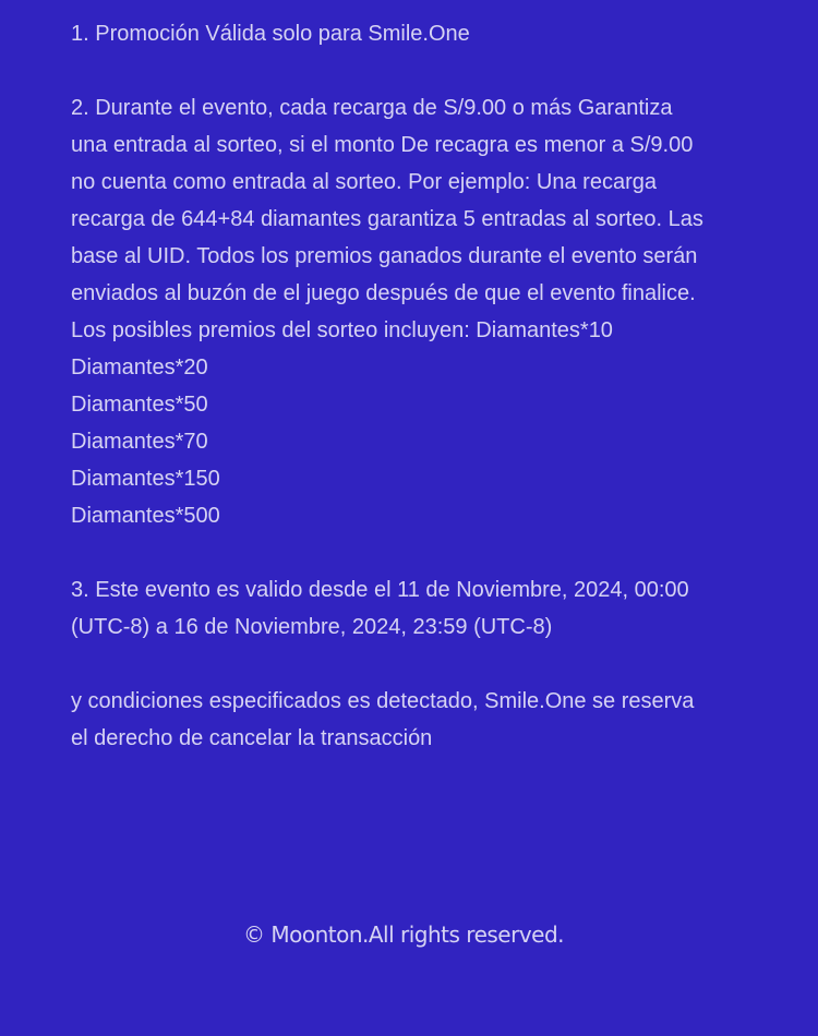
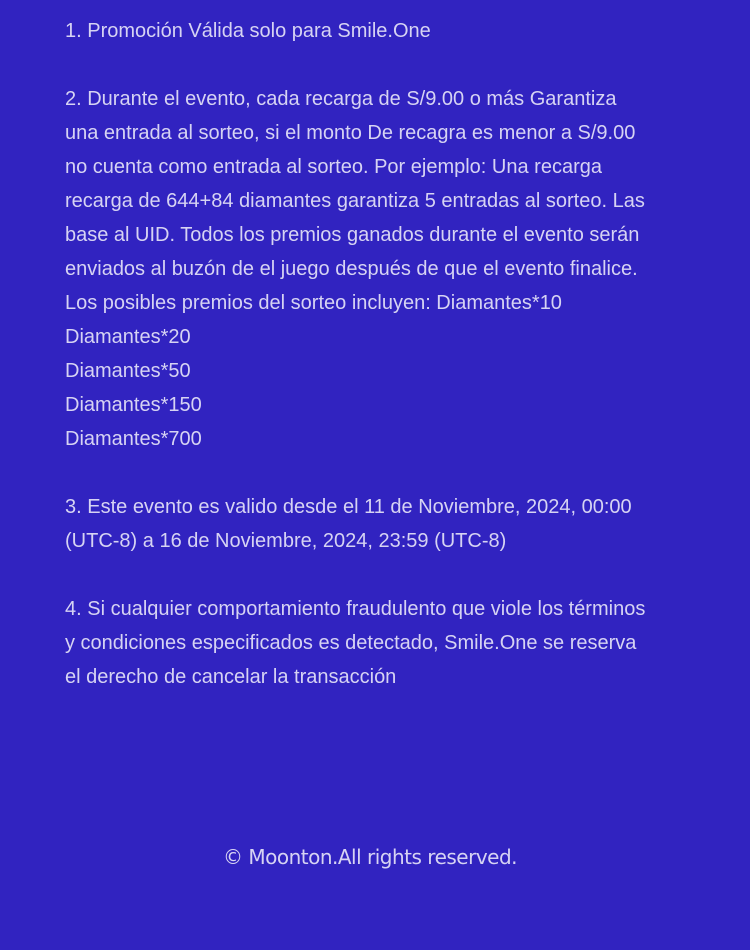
  1. Promoción Válida solo para Smile.One
  2. Durante el evento, cada recarga de S/9.00 o más Garantiza
  una entrada al sorteo, si el monto De recagra es menor a S/9.00
  no cuenta como entrada al sorteo. Por ejemplo: Una recarga
  recarga de 644+84 diamantes garantiza 5 entradas al sorteo. Las
  base al UID. Todos los premios ganados durante el evento serán
  enviados al buzón de el juego después de que el evento finalice.
  Los posibles premios del sorteo incluyen: Diamantes*10
  Diamantes*20
  Diamantes*50
- Diamantes*70
  Diamantes*150
- Diamantes*500
+ Diamantes*700
  3. Este evento es valido desde el 11 de Noviembre, 2024, 00:00
  (UTC-8) a 16 de Noviembre, 2024, 23:59 (UTC-8)
+ 4. Si cualquier comportamiento fraudulento que viole los términos
  y condiciones especificados es detectado, Smile.One se reserva
  el derecho de cancelar la transacción
  © Moonton.All rights reserved.
